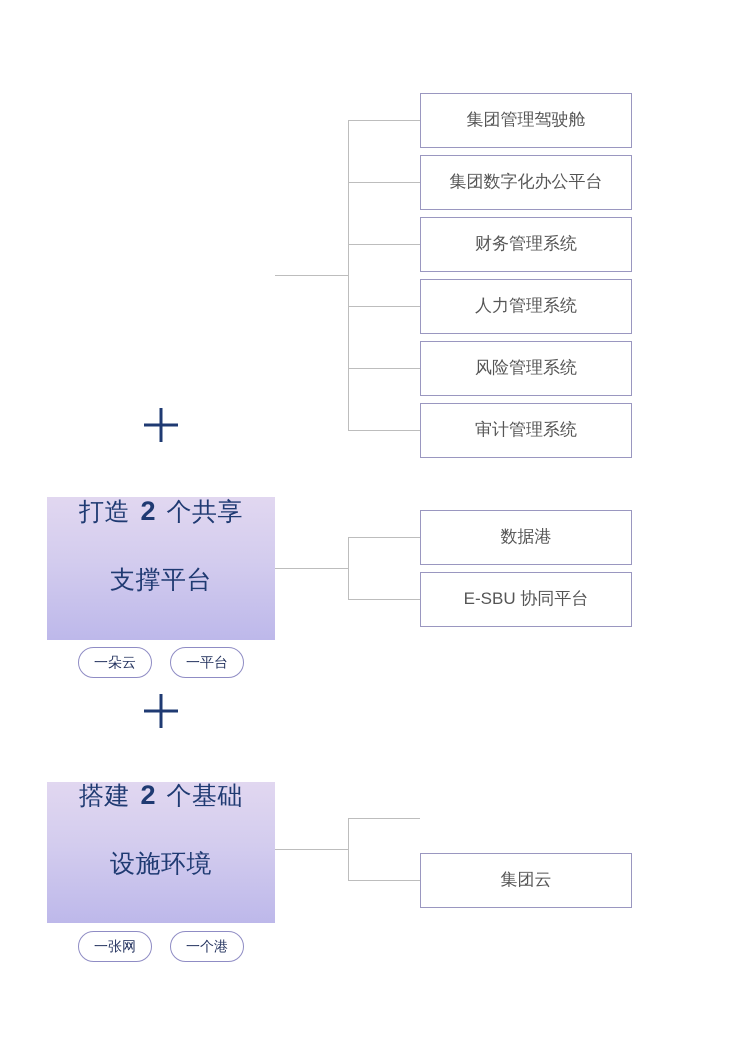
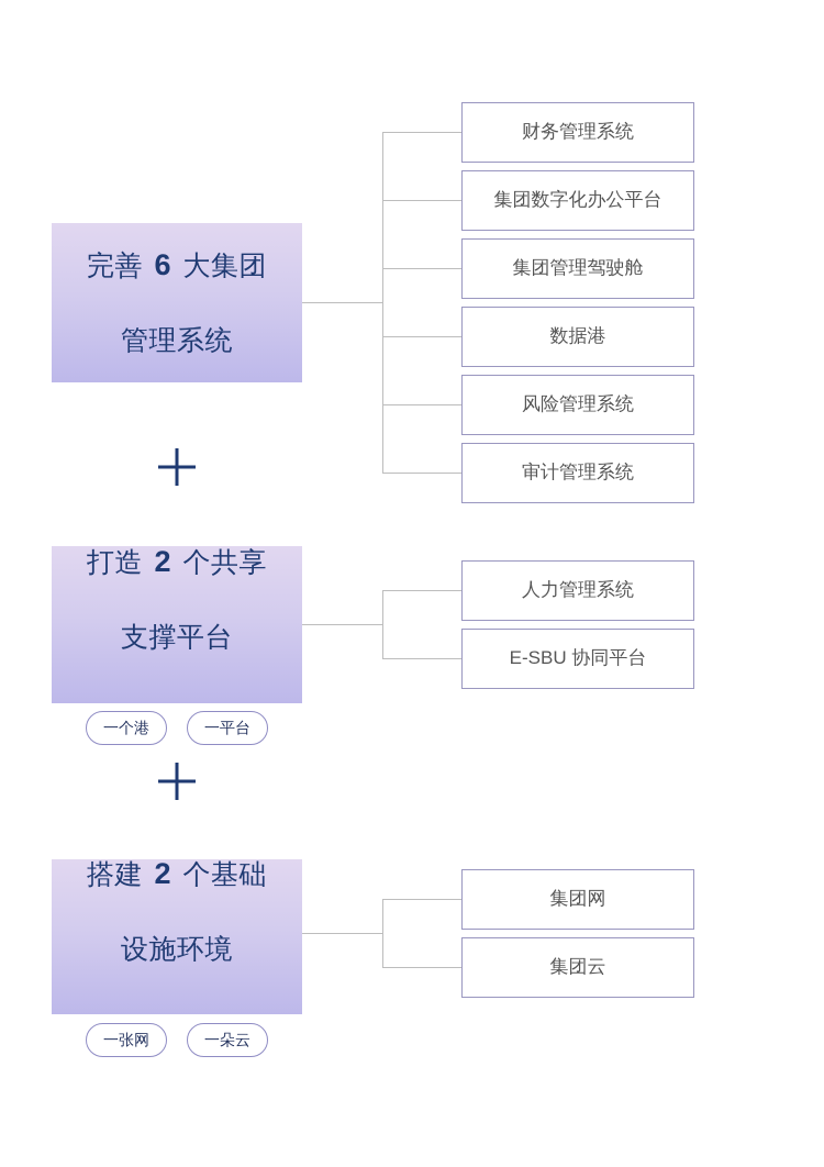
+ 完善 6 大集团
+ 管理系统
- 集团管理驾驶舱
+ 财务管理系统
  集团数字化办公平台
- 财务管理系统
+ 集团管理驾驶舱
- 人力管理系统
+ 数据港
  风险管理系统
  审计管理系统
  打造 2 个共享
  支撑平台
- 一朵云
+ 一个港
  一平台
- 数据港
+ 人力管理系统
  E-SBU 协同平台
  搭建 2 个基础
  设施环境
  一张网
- 一个港
+ 一朵云
+ 集团网
  集团云
